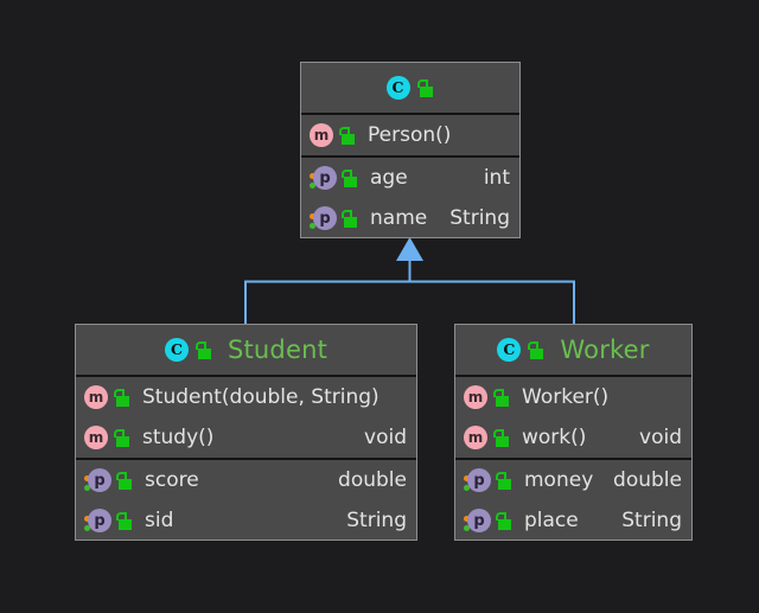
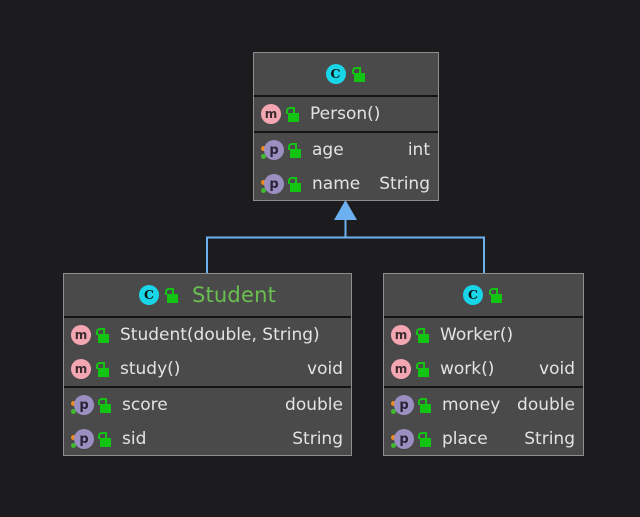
  C
  m
  Person()
  p
  age
  int
  p
  name
  String
  C
  Student
  m
  Student(double, String)
  m
  study()
  void
  p
  score
  double
  p
  sid
  String
  C
- Worker
  m
  Worker()
  m
  work()
  void
  p
  money
  double
  p
  place
  String
